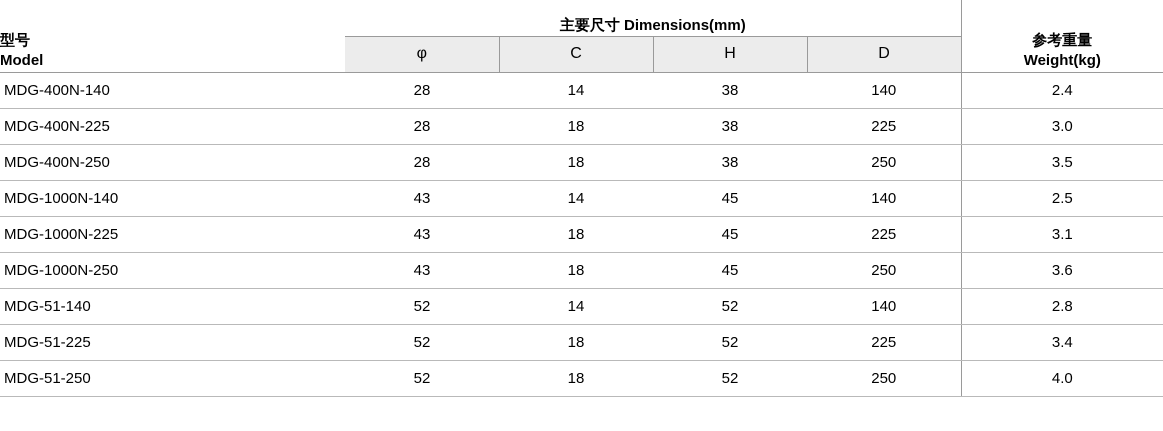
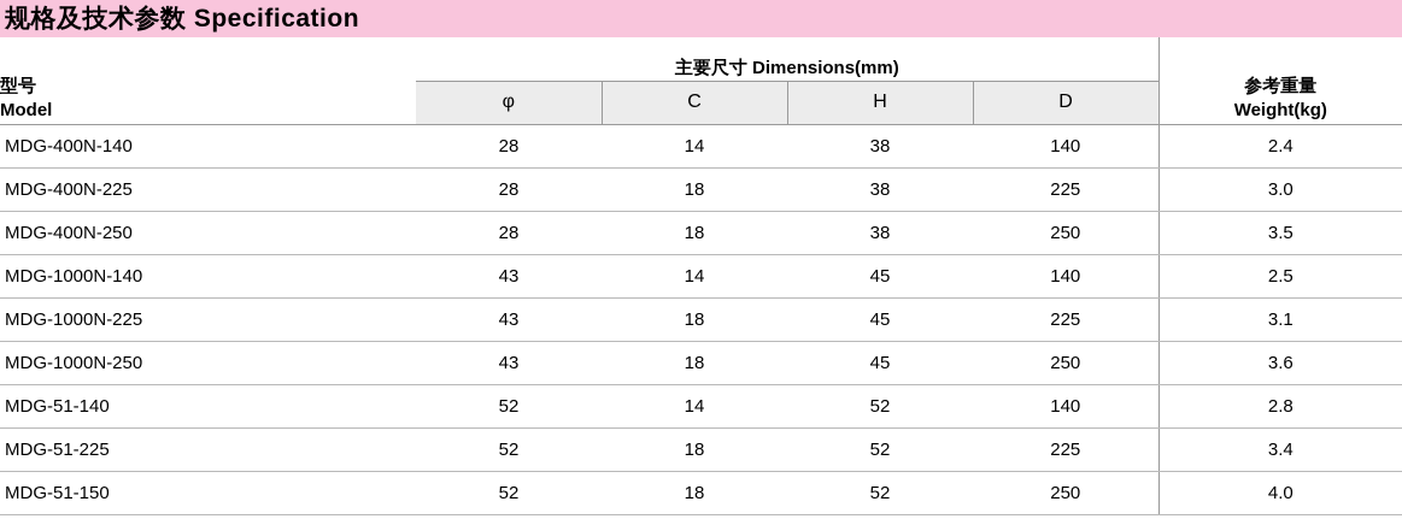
+ 规格及技术参数 Specification
  型号 Model	主要尺寸 Dimensions(mm)	参考重量 Weight(kg)
  φ	C	H	D
  MDG-400N-140	28	14	38	140	2.4
  MDG-400N-225	28	18	38	225	3.0
  MDG-400N-250	28	18	38	250	3.5
  MDG-1000N-140	43	14	45	140	2.5
  MDG-1000N-225	43	18	45	225	3.1
  MDG-1000N-250	43	18	45	250	3.6
  MDG-51-140	52	14	52	140	2.8
  MDG-51-225	52	18	52	225	3.4
- MDG-51-250	52	18	52	250	4.0
+ MDG-51-150	52	18	52	250	4.0
